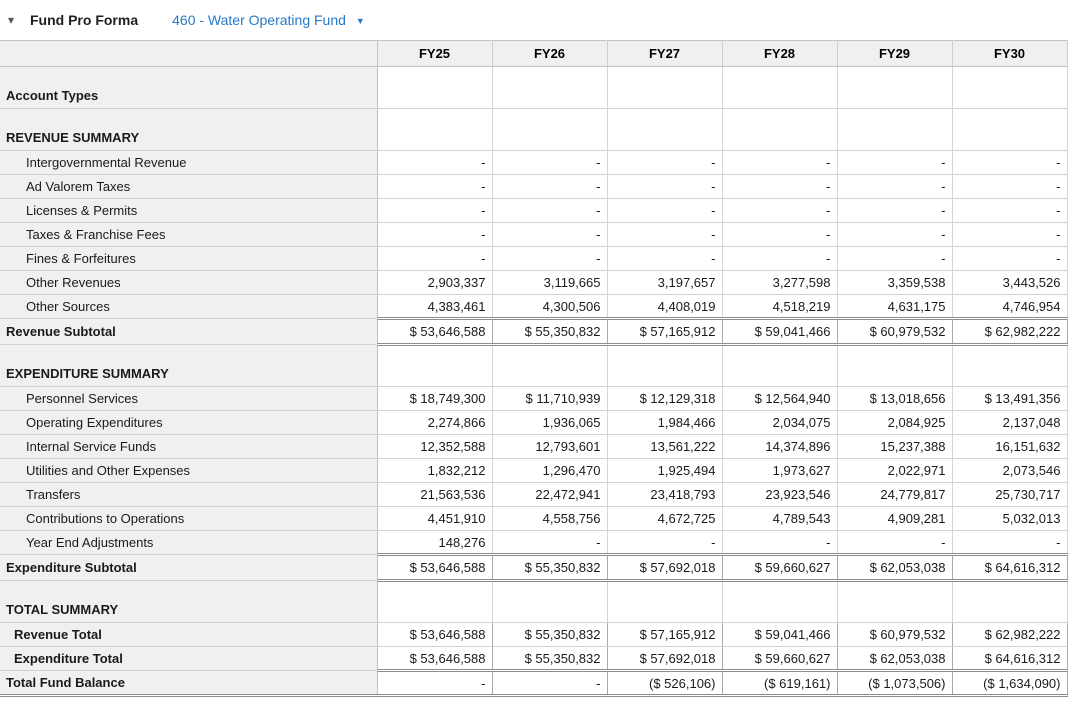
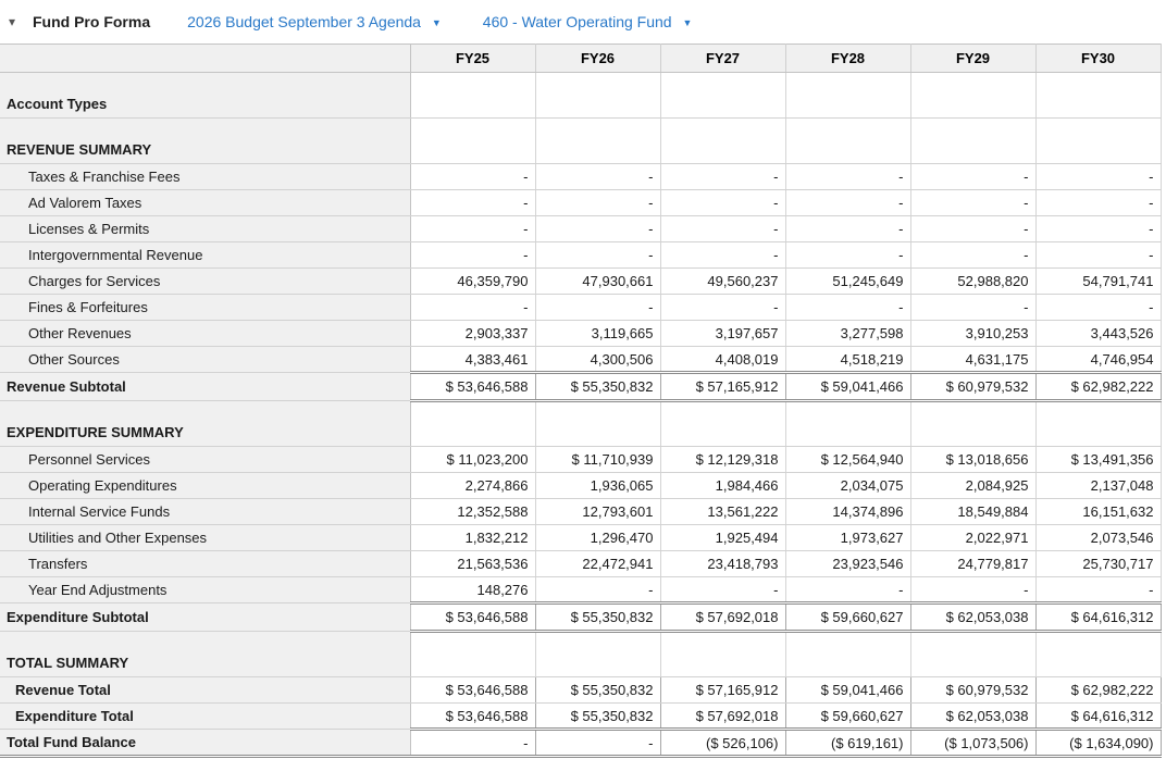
  ▾
  Fund Pro Forma
+ 2026 Budget September 3 Agenda ▼
  460 - Water Operating Fund ▼
  	FY25	FY26	FY27	FY28	FY29	FY30
  Account Types
  REVENUE SUMMARY
- Intergovernmental Revenue	-	-	-	-	-	-
+ Taxes & Franchise Fees	-	-	-	-	-	-
  Ad Valorem Taxes	-	-	-	-	-	-
  Licenses & Permits	-	-	-	-	-	-
- Taxes & Franchise Fees	-	-	-	-	-	-
+ Intergovernmental Revenue	-	-	-	-	-	-
+ Charges for Services	46,359,790	47,930,661	49,560,237	51,245,649	52,988,820	54,791,741
  Fines & Forfeitures	-	-	-	-	-	-
- Other Revenues	2,903,337	3,119,665	3,197,657	3,277,598	3,359,538	3,443,526
+ Other Revenues	2,903,337	3,119,665	3,197,657	3,277,598	3,910,253	3,443,526
  Other Sources	4,383,461	4,300,506	4,408,019	4,518,219	4,631,175	4,746,954
  Revenue Subtotal	$ 53,646,588	$ 55,350,832	$ 57,165,912	$ 59,041,466	$ 60,979,532	$ 62,982,222
  EXPENDITURE SUMMARY
- Personnel Services	$ 18,749,300	$ 11,710,939	$ 12,129,318	$ 12,564,940	$ 13,018,656	$ 13,491,356
+ Personnel Services	$ 11,023,200	$ 11,710,939	$ 12,129,318	$ 12,564,940	$ 13,018,656	$ 13,491,356
  Operating Expenditures	2,274,866	1,936,065	1,984,466	2,034,075	2,084,925	2,137,048
- Internal Service Funds	12,352,588	12,793,601	13,561,222	14,374,896	15,237,388	16,151,632
+ Internal Service Funds	12,352,588	12,793,601	13,561,222	14,374,896	18,549,884	16,151,632
  Utilities and Other Expenses	1,832,212	1,296,470	1,925,494	1,973,627	2,022,971	2,073,546
  Transfers	21,563,536	22,472,941	23,418,793	23,923,546	24,779,817	25,730,717
- Contributions to Operations	4,451,910	4,558,756	4,672,725	4,789,543	4,909,281	5,032,013
  Year End Adjustments	148,276	-	-	-	-	-
  Expenditure Subtotal	$ 53,646,588	$ 55,350,832	$ 57,692,018	$ 59,660,627	$ 62,053,038	$ 64,616,312
  TOTAL SUMMARY
  Revenue Total	$ 53,646,588	$ 55,350,832	$ 57,165,912	$ 59,041,466	$ 60,979,532	$ 62,982,222
  Expenditure Total	$ 53,646,588	$ 55,350,832	$ 57,692,018	$ 59,660,627	$ 62,053,038	$ 64,616,312
  Total Fund Balance	-	-	($ 526,106)	($ 619,161)	($ 1,073,506)	($ 1,634,090)
